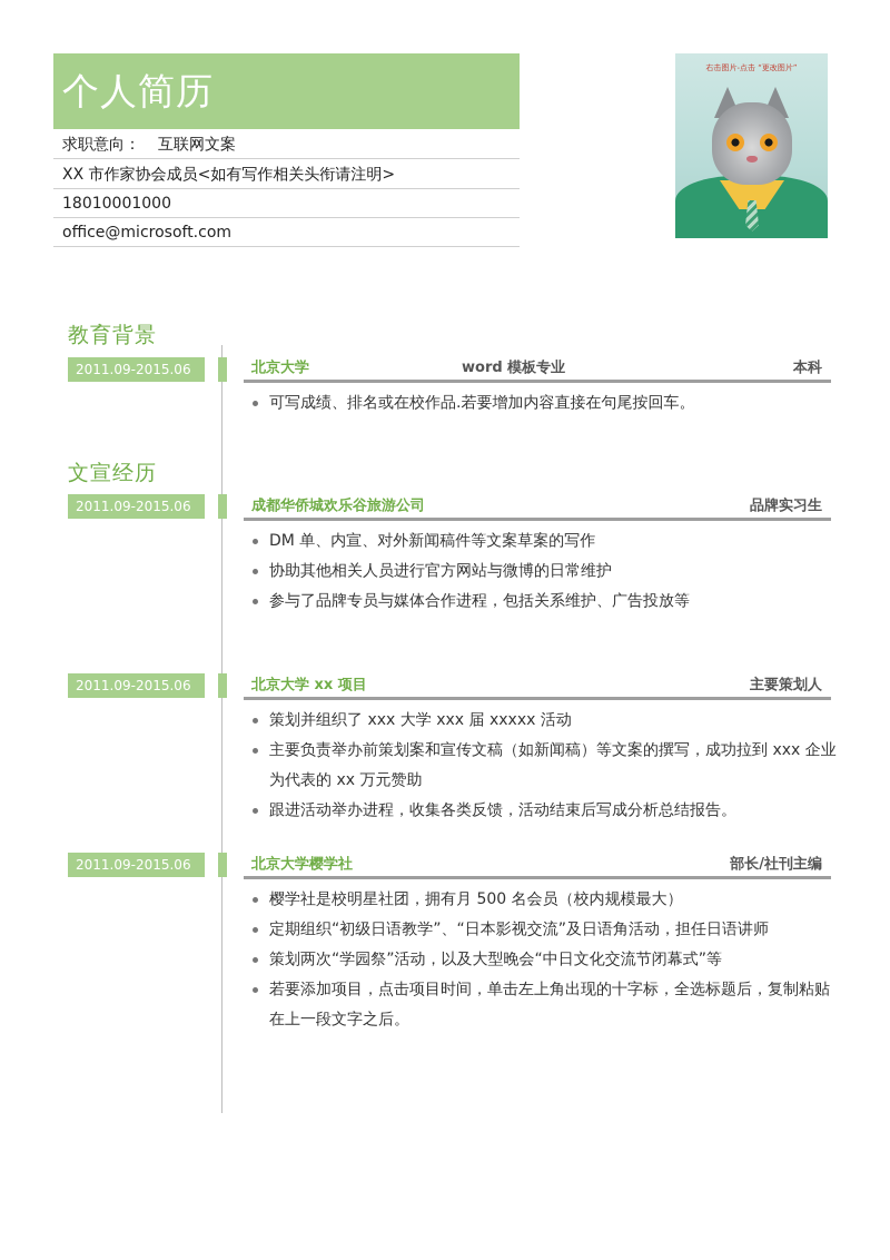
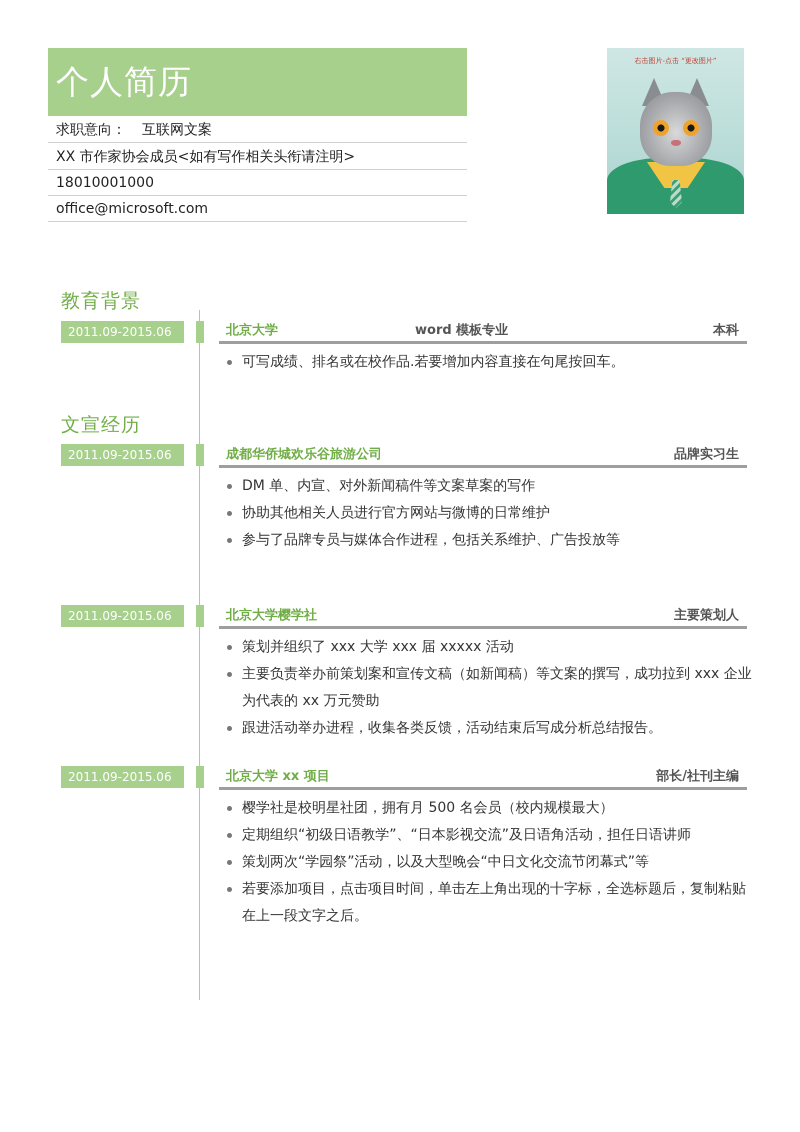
  个人简历
  求职意向： 互联网文案
  XX 市作家协会成员<如有写作相关头衔请注明>
  18010001000
  office@microsoft.com
  右击图片-点击 “更改图片”
  教育背景
  2011.09-2015.06
  北京大学
  word 模板专业
  本科
  可写成绩、排名或在校作品.若要增加内容直接在句尾按回车。
  文宣经历
  2011.09-2015.06
  成都华侨城欢乐谷旅游公司
  品牌实习生
  DM 单、内宣、对外新闻稿件等文案草案的写作
  协助其他相关人员进行官方网站与微博的日常维护
  参与了品牌专员与媒体合作进程，包括关系维护、广告投放等
  2011.09-2015.06
- 北京大学 xx 项目
+ 北京大学樱学社
  主要策划人
  策划并组织了 xxx 大学 xxx 届 xxxxx 活动
  主要负责举办前策划案和宣传文稿（如新闻稿）等文案的撰写，成功拉到 xxx 企业为代表的 xx 万元赞助
  跟进活动举办进程，收集各类反馈，活动结束后写成分析总结报告。
  2011.09-2015.06
- 北京大学樱学社
+ 北京大学 xx 项目
  部长/社刊主编
  樱学社是校明星社团，拥有月 500 名会员（校内规模最大）
  定期组织“初级日语教学”、“日本影视交流”及日语角活动，担任日语讲师
  策划两次“学园祭”活动，以及大型晚会“中日文化交流节闭幕式”等
  若要添加项目，点击项目时间，单击左上角出现的十字标，全选标题后，复制粘贴在上一段文字之后。
